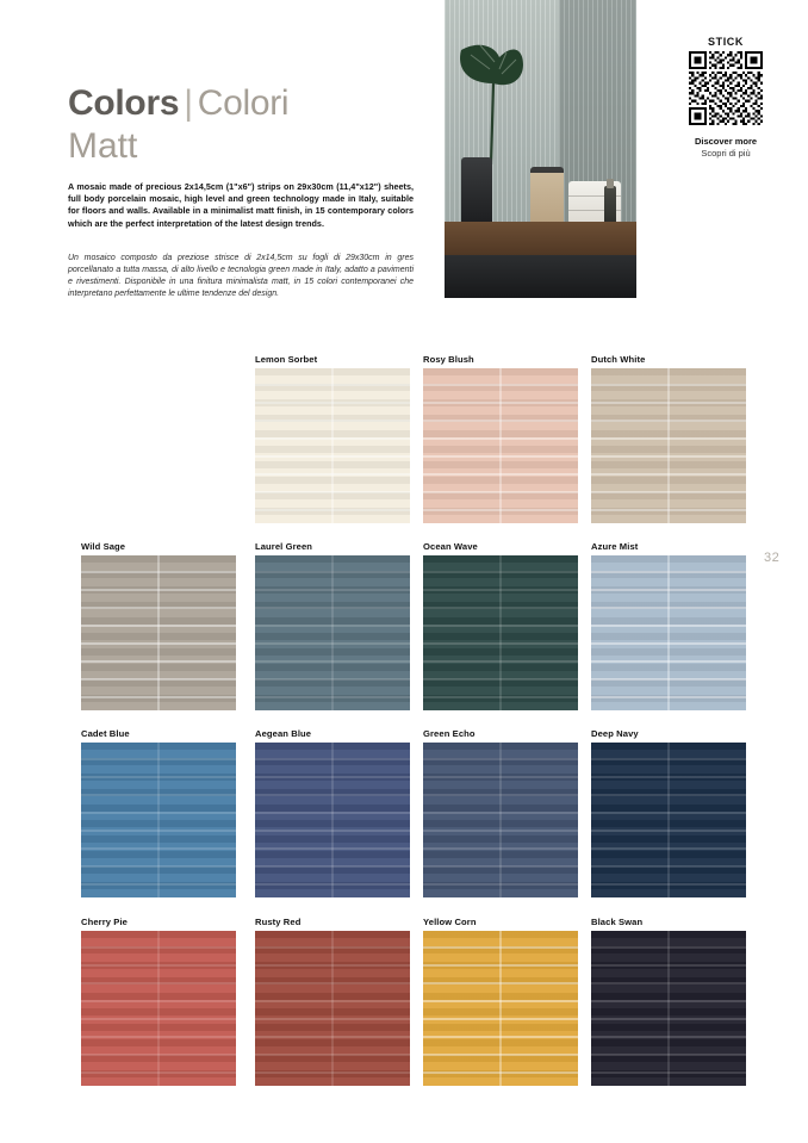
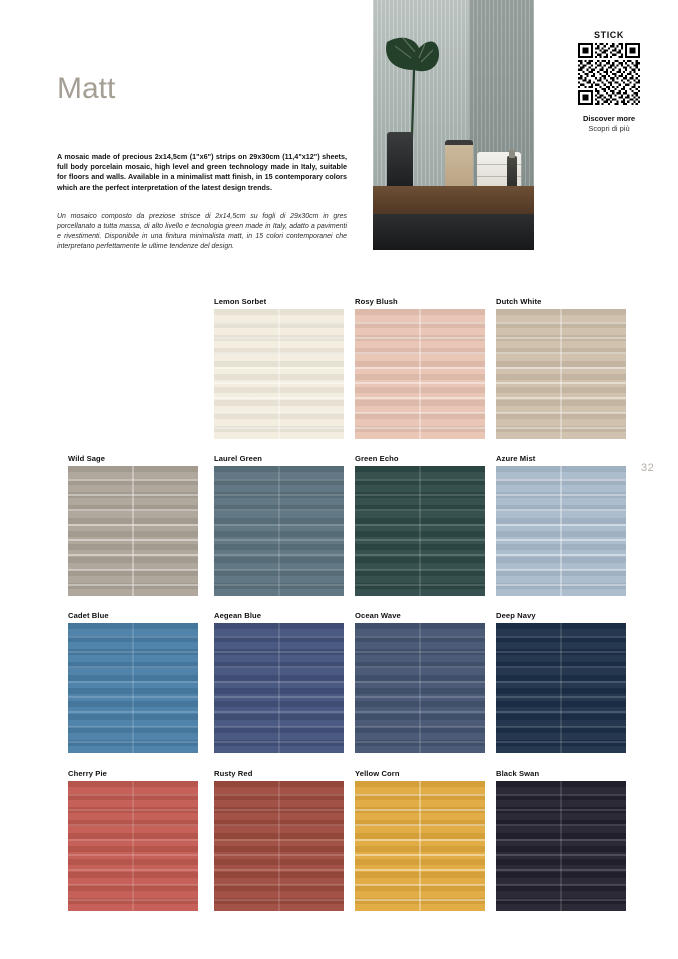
- Colors | Colori
  Matt
  A mosaic made of precious 2x14,5cm (1"x6") strips on 29x30cm (11,4"x12") sheets, full body porcelain mosaic, high level and green technology made in Italy, suitable for floors and walls. Available in a minimalist matt finish, in 15 contemporary colors which are the perfect interpretation of the latest design trends.
  STICK
  Discover more
  Scopri di più
  32
  Lemon Sorbet
  Rosy Blush
  Dutch White
  Wild Sage
  Laurel Green
- Ocean Wave
+ Green Echo
  Azure Mist
  Cadet Blue
  Aegean Blue
- Green Echo
+ Ocean Wave
  Deep Navy
  Cherry Pie
  Rusty Red
  Yellow Corn
  Black Swan
